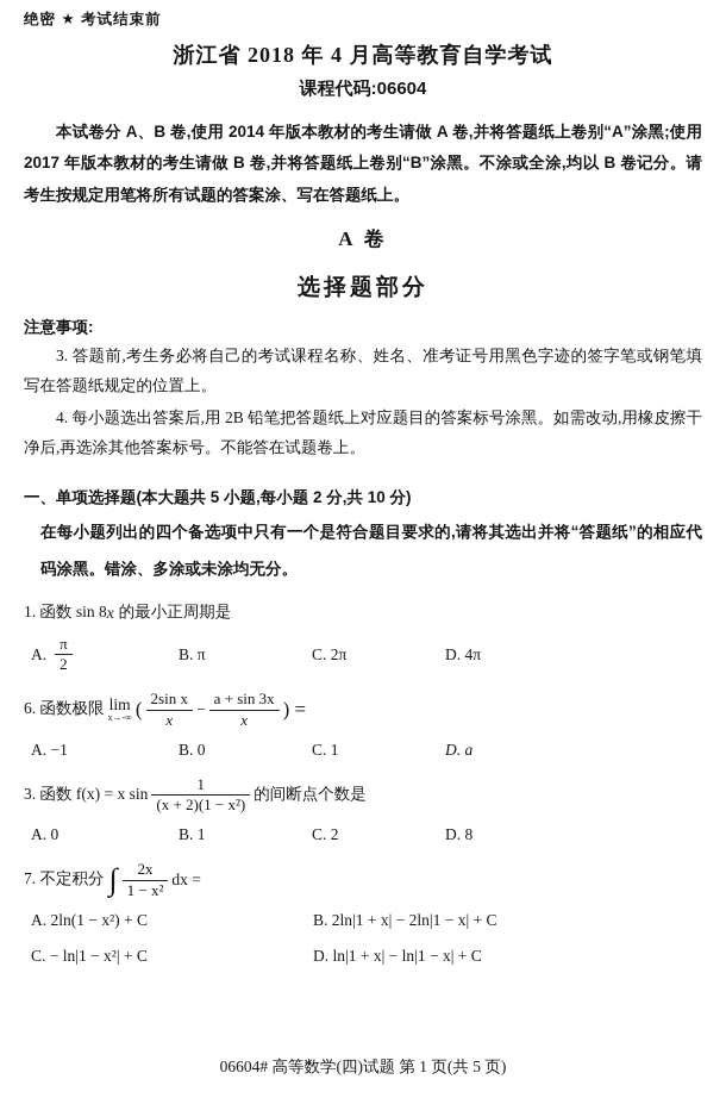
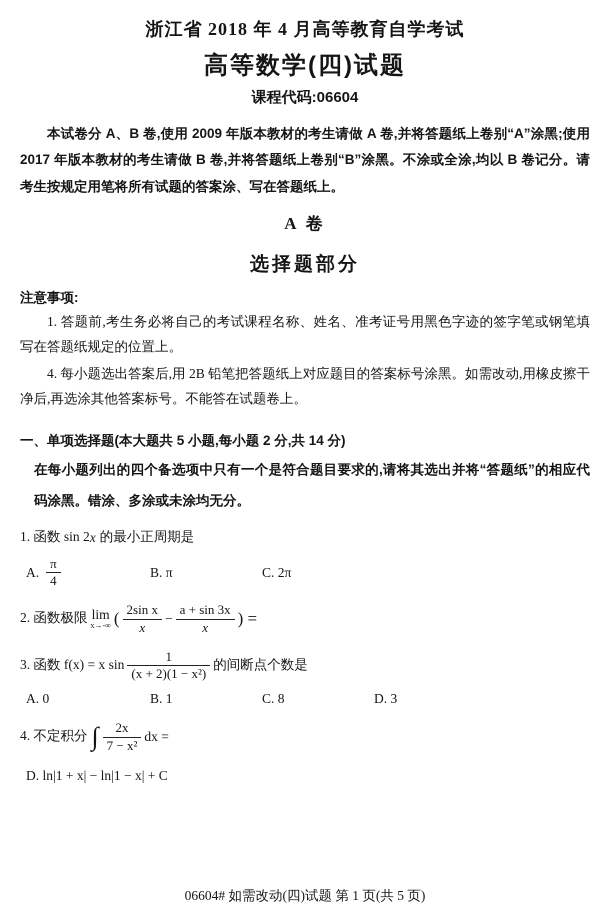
- 绝密 ★ 考试结束前
  浙江省 2018 年 4 月高等教育自学考试
+ 高等数学(四)试题
  课程代码:06604
- 本试卷分 A、B 卷,使用 2014 年版本教材的考生请做 A 卷,并将答题纸上卷别“A”涂黑;使用 2017 年版本教材的考生请做 B 卷,并将答题纸上卷别“B”涂黑。不涂或全涂,均以 B 卷记分。请考生按规定用笔将所有试题的答案涂、写在答题纸上。
+ 本试卷分 A、B 卷,使用 2009 年版本教材的考生请做 A 卷,并将答题纸上卷别“A”涂黑;使用 2017 年版本教材的考生请做 B 卷,并将答题纸上卷别“B”涂黑。不涂或全涂,均以 B 卷记分。请考生按规定用笔将所有试题的答案涂、写在答题纸上。
  A 卷
  选择题部分
  注意事项:
- 3. 答题前,考生务必将自己的考试课程名称、姓名、准考证号用黑色字迹的签字笔或钢笔填写在答题纸规定的位置上。
+ 1. 答题前,考生务必将自己的考试课程名称、姓名、准考证号用黑色字迹的签字笔或钢笔填写在答题纸规定的位置上。
  4. 每小题选出答案后,用 2B 铅笔把答题纸上对应题目的答案标号涂黑。如需改动,用橡皮擦干净后,再选涂其他答案标号。不能答在试题卷上。
- 一、单项选择题(本大题共 5 小题,每小题 2 分,共 10 分)
+ 一、单项选择题(本大题共 5 小题,每小题 2 分,共 14 分)
  在每小题列出的四个备选项中只有一个是符合题目要求的,请将其选出并将“答题纸”的相应代码涂黑。错涂、多涂或未涂均无分。
- 1. 函数 sin 8
+ 1. 函数 sin 2
  x
  的最小正周期是
  A.
  π
- 2
+ 4
  B. π
  C. 2π
- D. 4π
- 6. 函数极限
+ 2. 函数极限
  lim
  x→-∞
  (
  2sin x
  x
  −
  a + sin 3x
  x
  ) =
- A. −1
- B. 0
- C. 1
- D. a
  3. 函数 f(x) = x sin
  1
  (x + 2)(1 − x²)
  的间断点个数是
  A. 0
  B. 1
- C. 2
+ C. 8
- D. 8
+ D. 3
- 7. 不定积分
+ 4. 不定积分
  ∫
  2x
- 1 − x²
+ 7 − x²
  dx =
- A. 2ln(1 − x²) + C
- B. 2ln|1 + x| − 2ln|1 − x| + C
- C. − ln|1 − x²| + C
  D. ln|1 + x| − ln|1 − x| + C
- 06604# 高等数学(四)试题 第 1 页(共 5 页)
+ 06604# 如需改动(四)试题 第 1 页(共 5 页)
